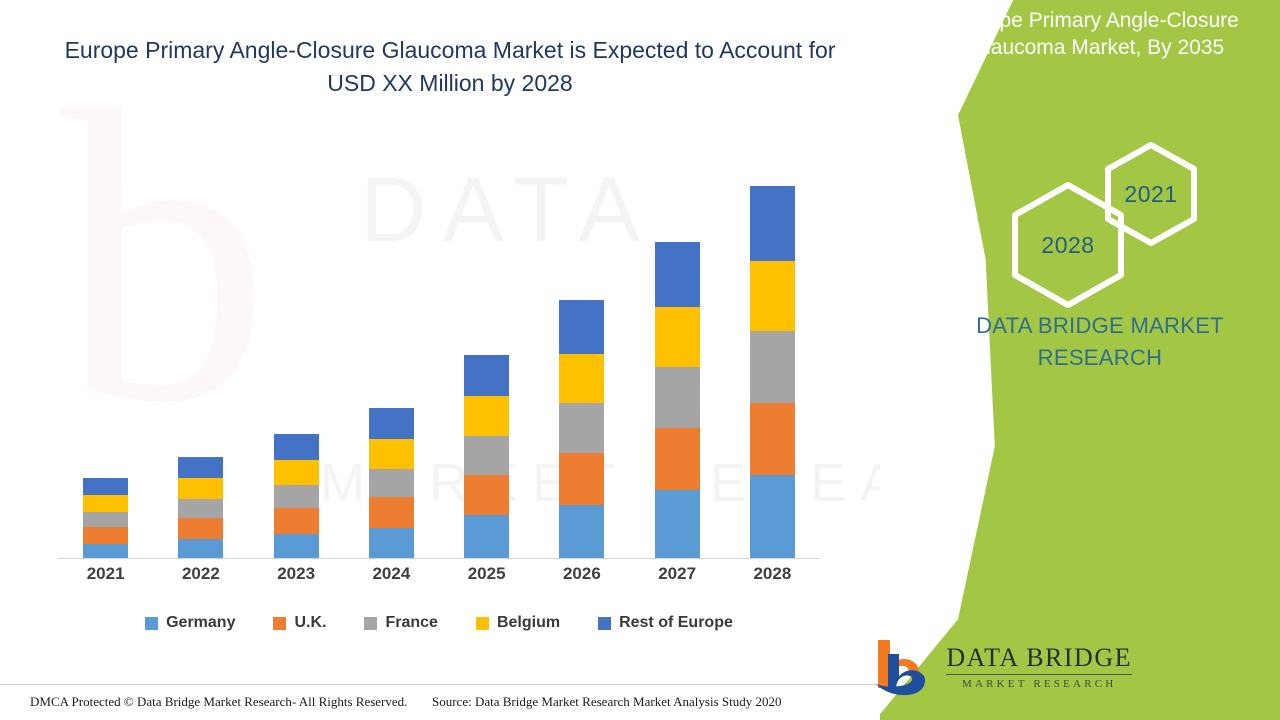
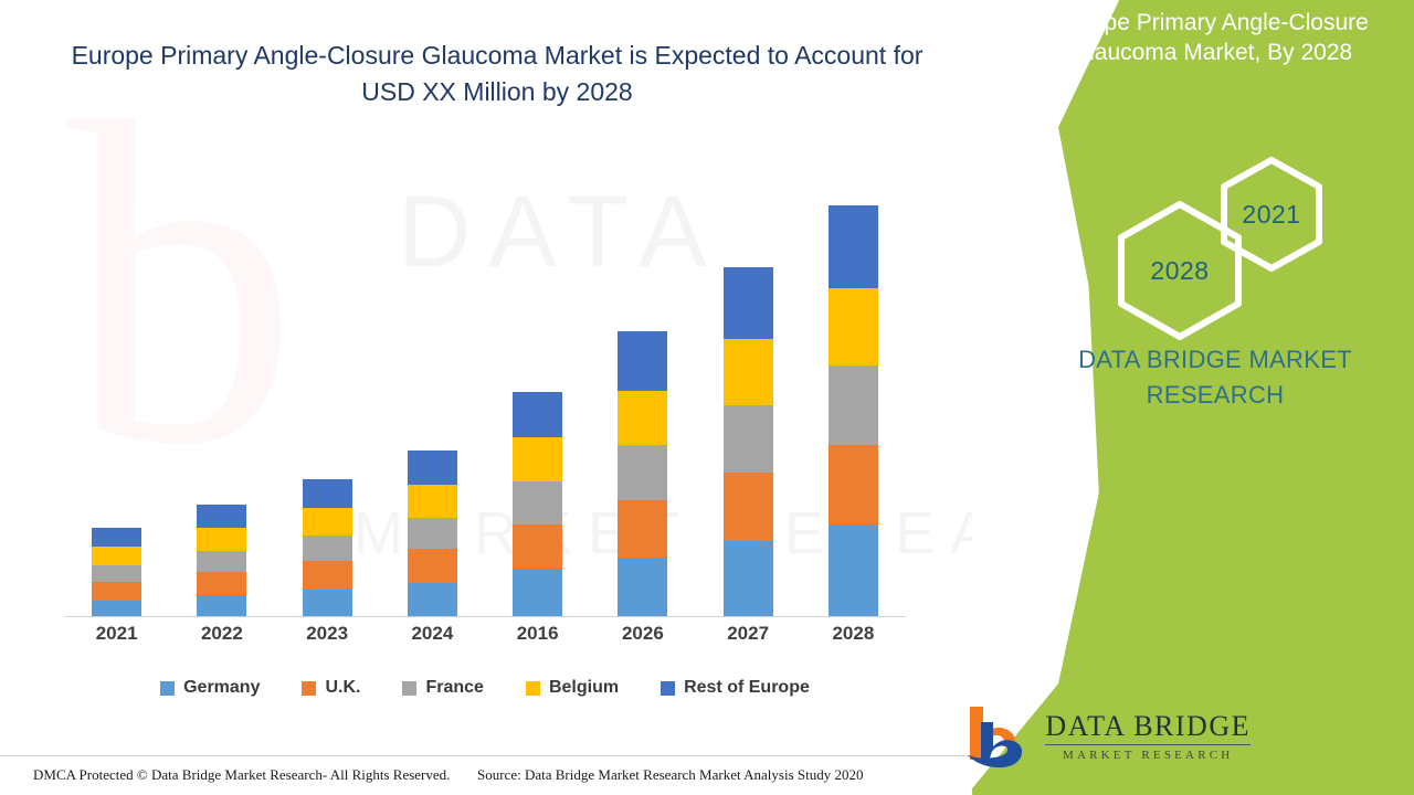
  b
  DATA
  Europe Primary Angle-Closure Glaucoma Market is Expected to Account for USD XX Million by 2028
  2021
  2022
  2023
  2024
- 2025
+ 2016
  2026
  2027
  2028
  Germany
  U.K.
  France
  Belgium
  Rest of Europe
- Europe Primary Angle-Closure Glaucoma Market, By 2035
+ Europe Primary Angle-Closure Glaucoma Market, By 2028
  2021
  2028
  DATA BRIDGE MARKET RESEARCH
  DATA BRIDGE
  MARKET RESEARCH
  DMCA Protected © Data Bridge Market Research- All Rights Reserved.
  Source: Data Bridge Market Research Market Analysis Study 2020
